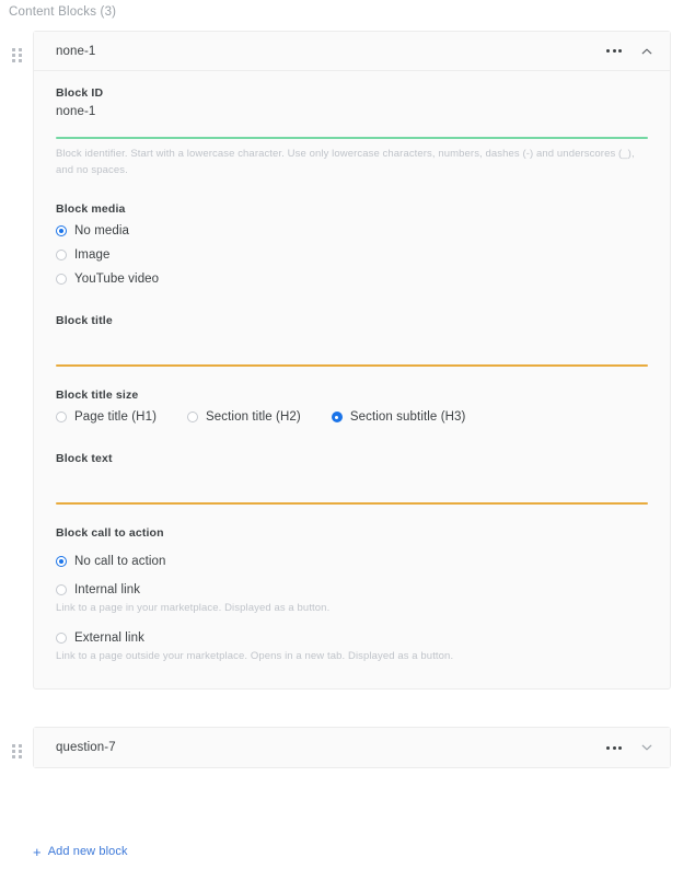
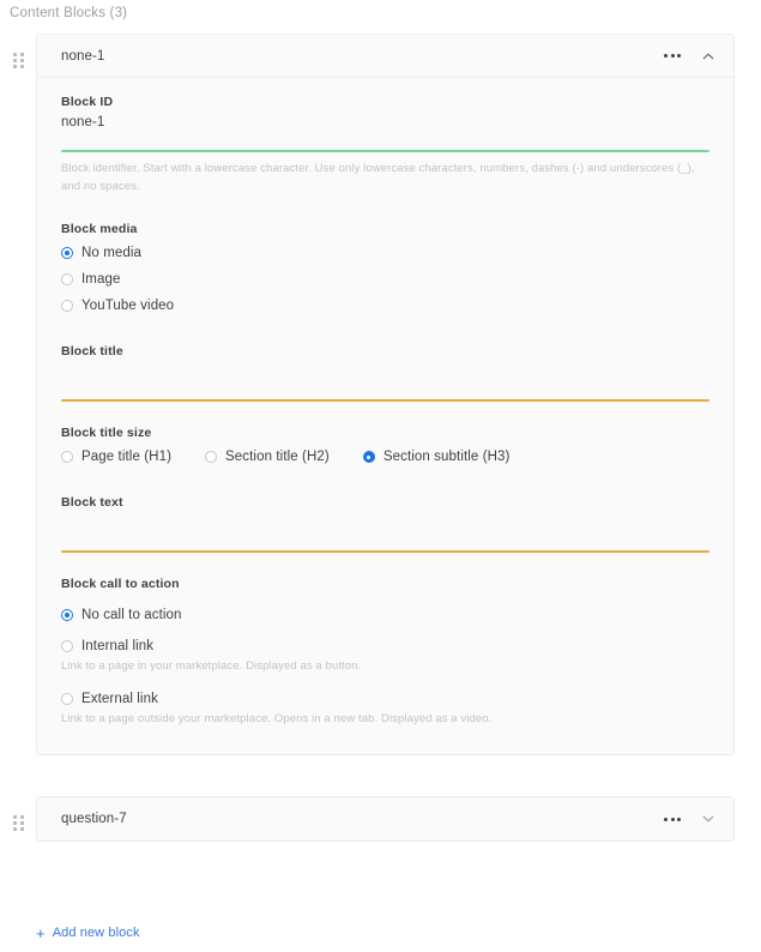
  Content Blocks (3)
  none-1
  Block ID
  none-1
  Block identifier. Start with a lowercase character. Use only lowercase characters, numbers, dashes (-) and underscores (_), and no spaces.
  Block media
  No media
  Image
  YouTube video
  Block title
  Block title size
  Page title (H1)
  Section title (H2)
  Section subtitle (H3)
  Block text
  Block call to action
  No call to action
  Internal link
  Link to a page in your marketplace. Displayed as a button.
  External link
- Link to a page outside your marketplace. Opens in a new tab. Displayed as a button.
+ Link to a page outside your marketplace. Opens in a new tab. Displayed as a video.
  question-7
  +
  Add new block
